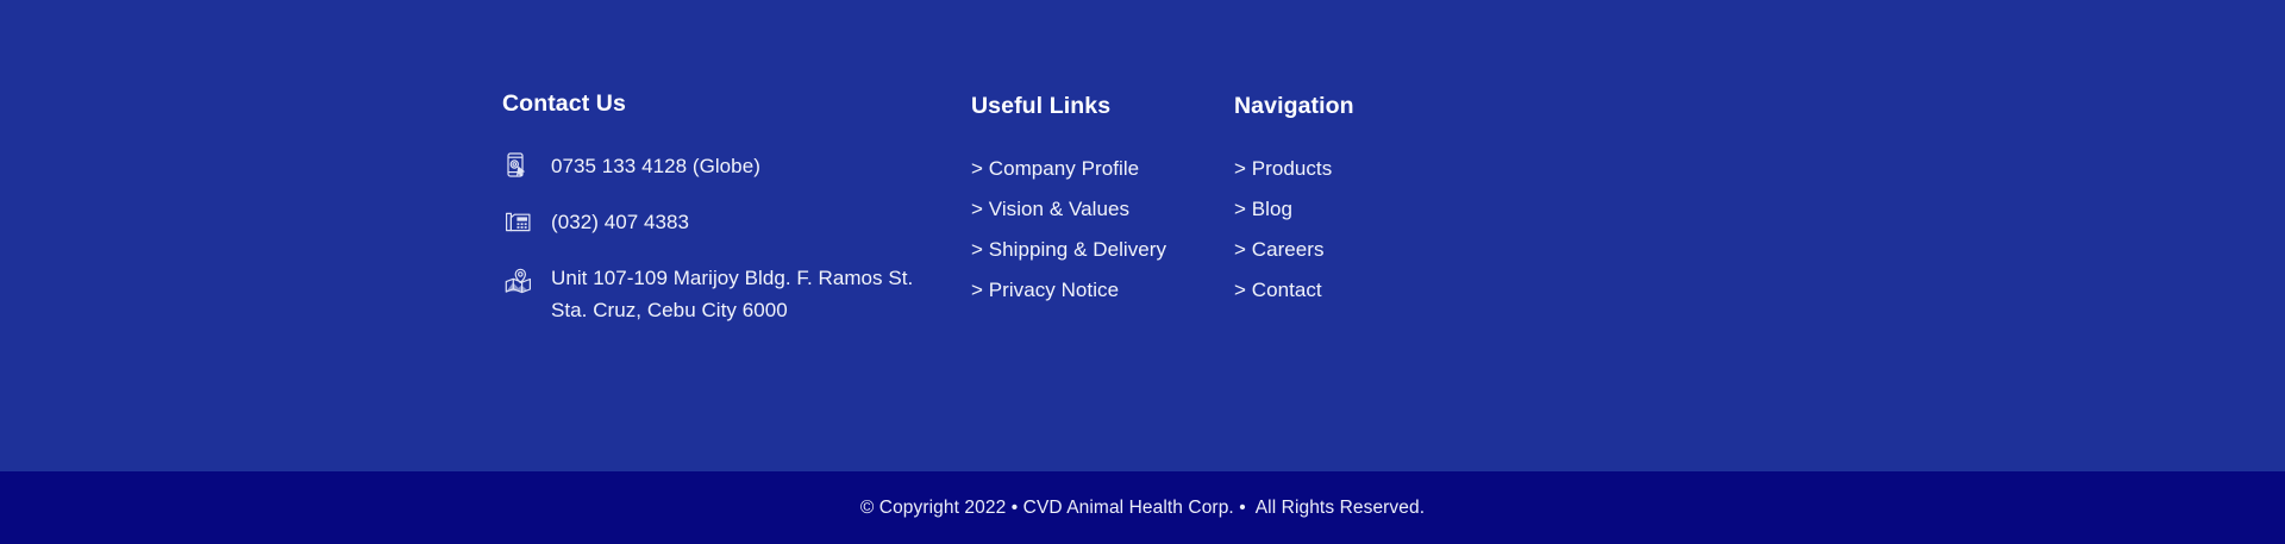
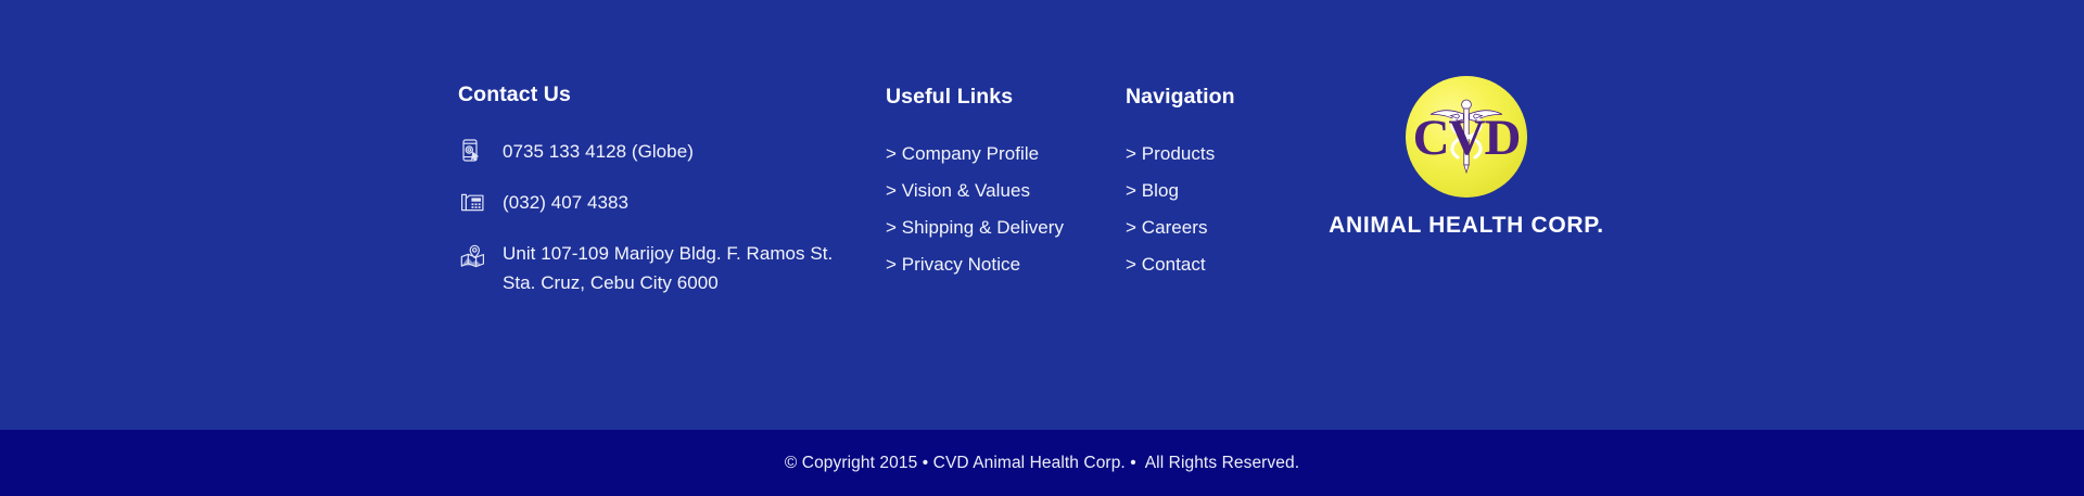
  Contact Us
  0735 133 4128 (Globe)
  (032) 407 4383
  Unit 107-109 Marijoy Bldg. F. Ramos St.
  Sta. Cruz, Cebu City 6000
  Useful Links
  > Company Profile
  > Vision & Values
  > Shipping & Delivery
  > Privacy Notice
  Navigation
  > Products
  > Blog
  > Careers
  > Contact
+ CVD
+ ANIMAL HEALTH CORP.
- © Copyright 2022 • CVD Animal Health Corp. • All Rights Reserved.
+ © Copyright 2015 • CVD Animal Health Corp. • All Rights Reserved.
